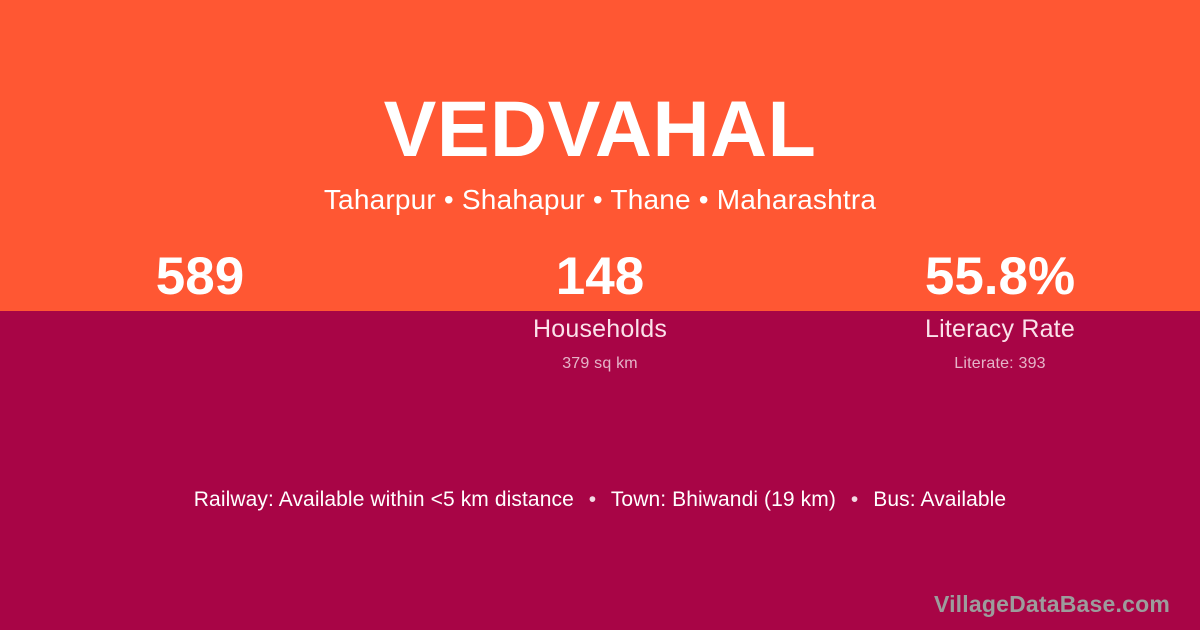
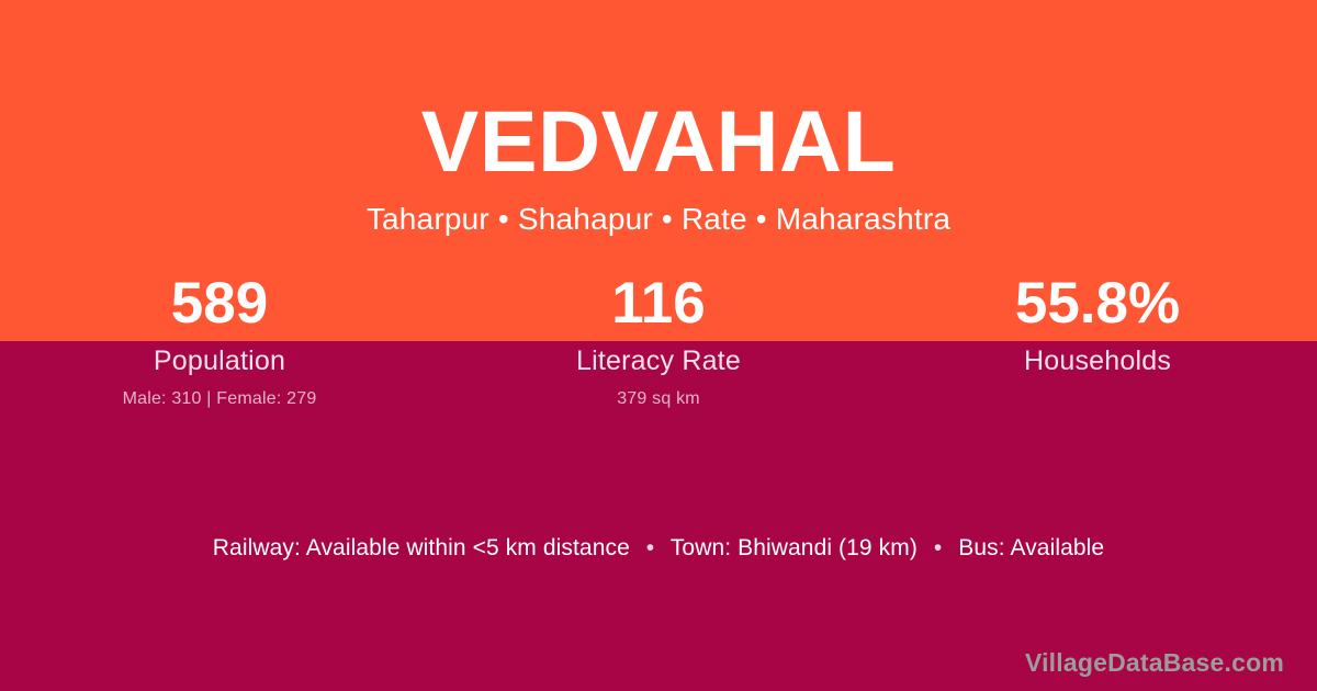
  VEDVAHAL
- Taharpur • Shahapur • Thane • Maharashtra
+ Taharpur • Shahapur • Rate • Maharashtra
  589
+ Population
+ Male: 310 | Female: 279
- 148
+ 116
- Households
+ Literacy Rate
  379 sq km
  55.8%
- Literacy Rate
+ Households
- Literate: 393
  Railway: Available within <5 km distance • Town: Bhiwandi (19 km) • Bus: Available
  VillageDataBase.com
